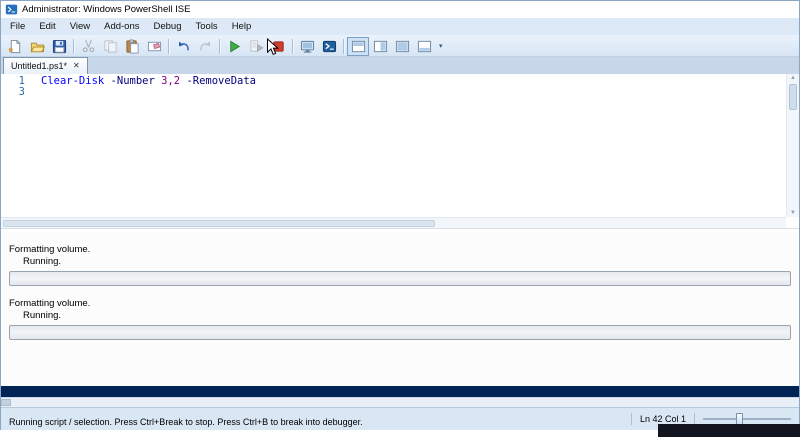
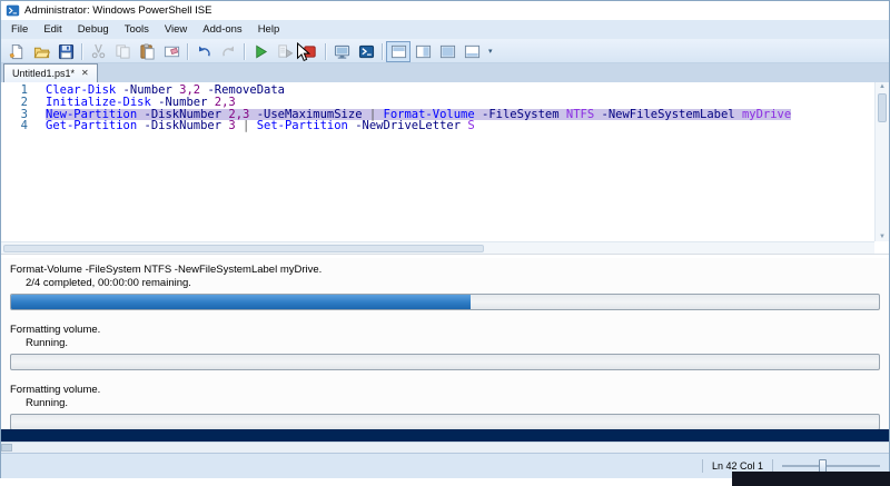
  Administrator: Windows PowerShell ISE
  File
  Edit
- View
+ Debug
- Add-ons
+ Tools
- Debug
+ View
- Tools
+ Add-ons
  Help
  Untitled1.ps1*
  ✕
  1
  Clear-Disk -Number 3,2 -RemoveData
+ 2
+ Initialize-Disk -Number 2,3
  3
+ New-Partition -DiskNumber 2,3 -UseMaximumSize | Format-Volume -FileSystem NTFS -NewFileSystemLabel myDrive
+ 4
+ Get-Partition -DiskNumber 3 | Set-Partition -NewDriveLetter S
+ Format-Volume -FileSystem NTFS -NewFileSystemLabel myDrive.
+ 2/4 completed, 00:00:00 remaining.
  Formatting volume.
  Running.
  Formatting volume.
  Running.
- Running script / selection. Press Ctrl+Break to stop. Press Ctrl+B to break into debugger.
  Ln 42 Col 1
